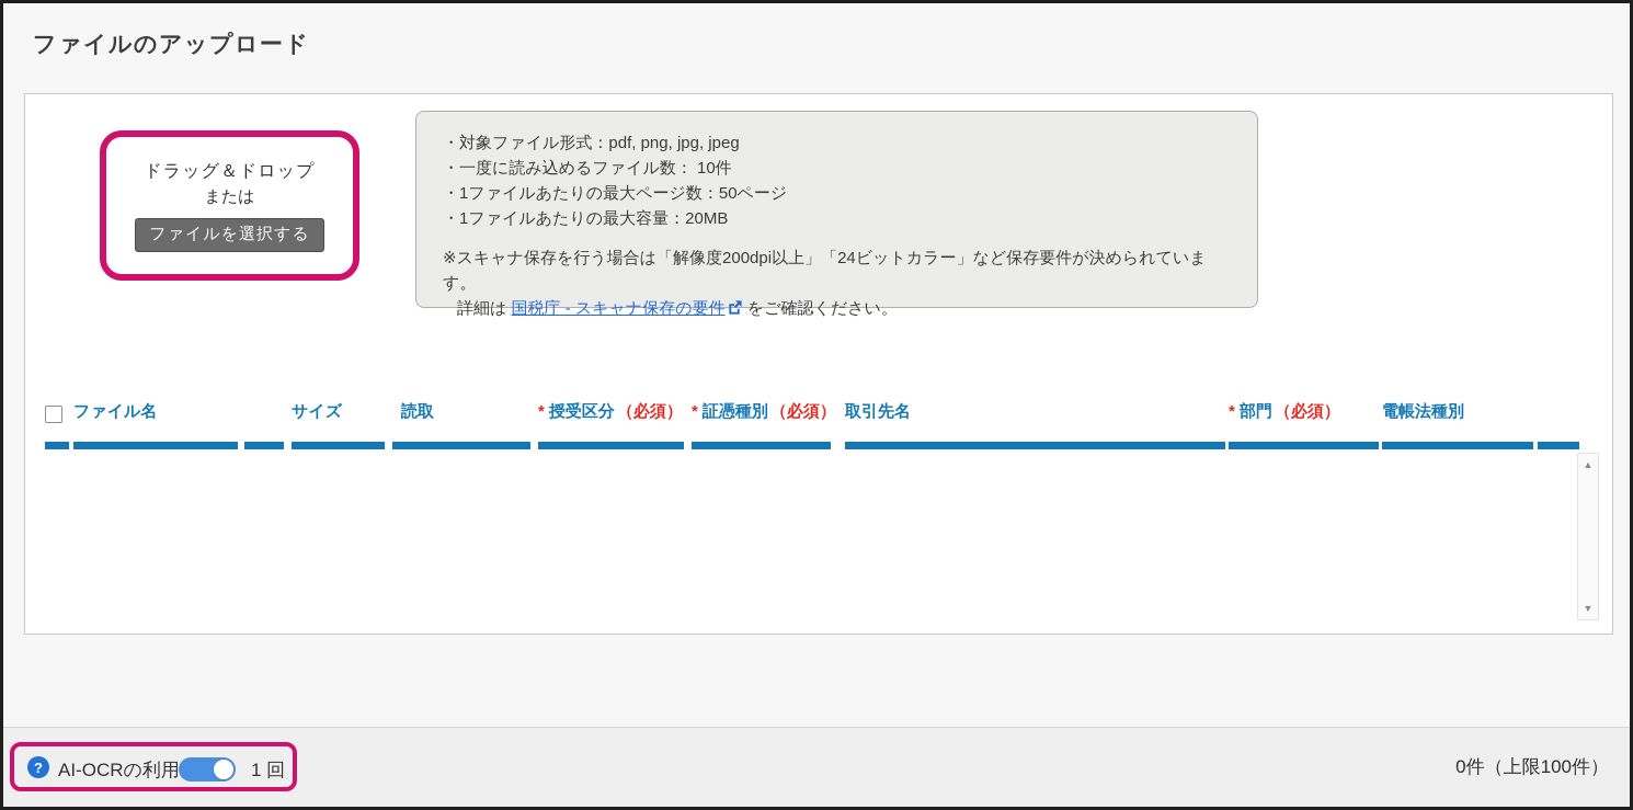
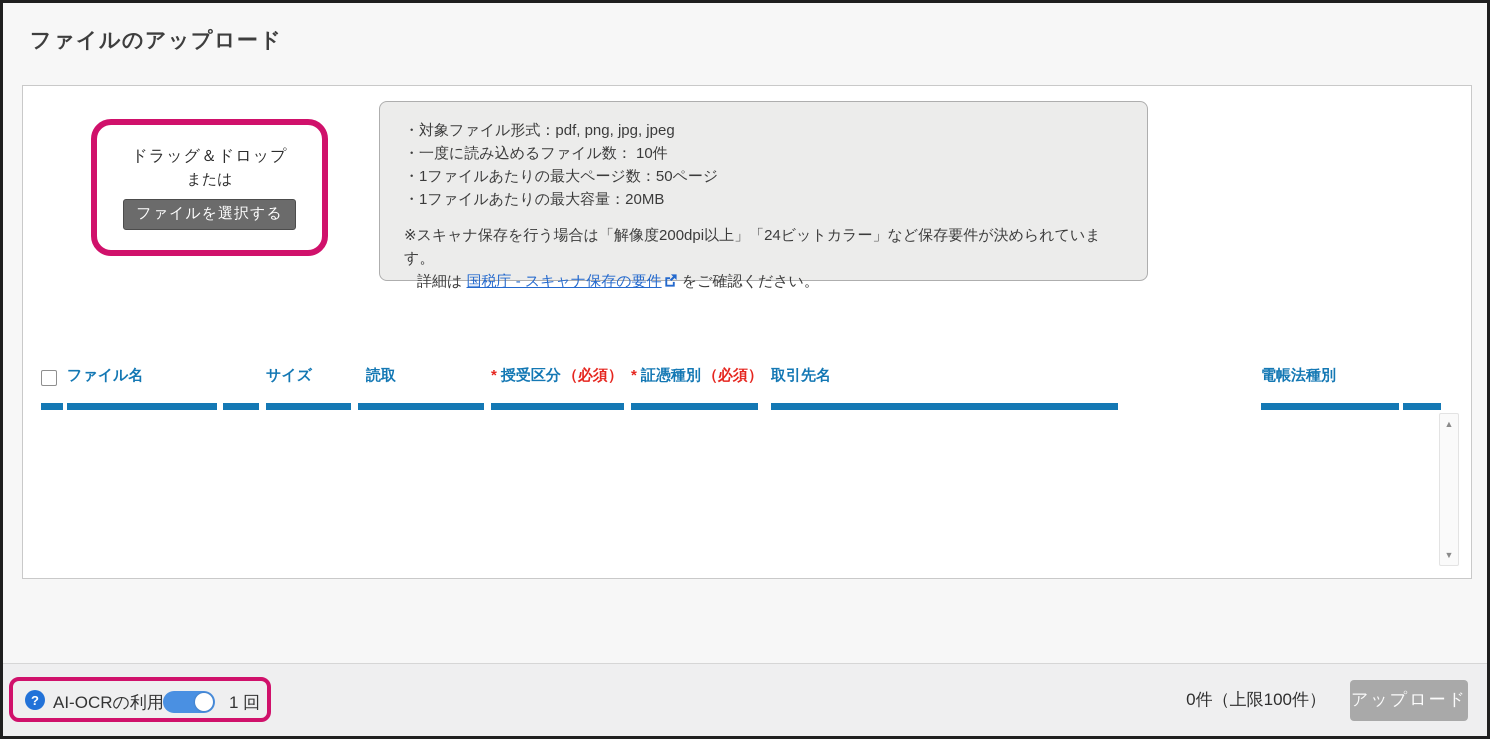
  ファイルのアップロード
  ドラッグ＆ドロップ
  または
  ファイルを選択する
  ・対象ファイル形式：pdf, png, jpg, jpeg
  ・一度に読み込めるファイル数： 10件
  ・1ファイルあたりの最大ページ数：50ページ
  ・1ファイルあたりの最大容量：20MB
  ※スキャナ保存を行う場合は「解像度200dpi以上」「24ビットカラー」など保存要件が決められています。
  詳細は 国税庁 - スキャナ保存の要件 をご確認ください。
  ファイル名
  サイズ
  読取
  * 授受区分（必須）
  * 証憑種別（必須）
  取引先名
- * 部門（必須）
  電帳法種別
  ▲
  ▼
  ?
  AI-OCRの利用
  1 回
  0件（上限100件）
+ アップロード
